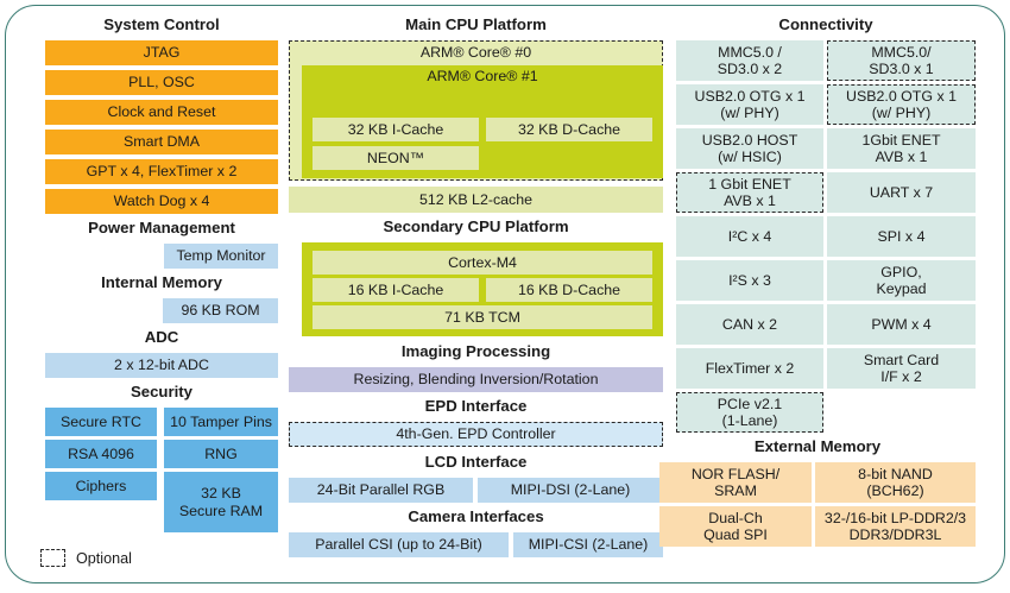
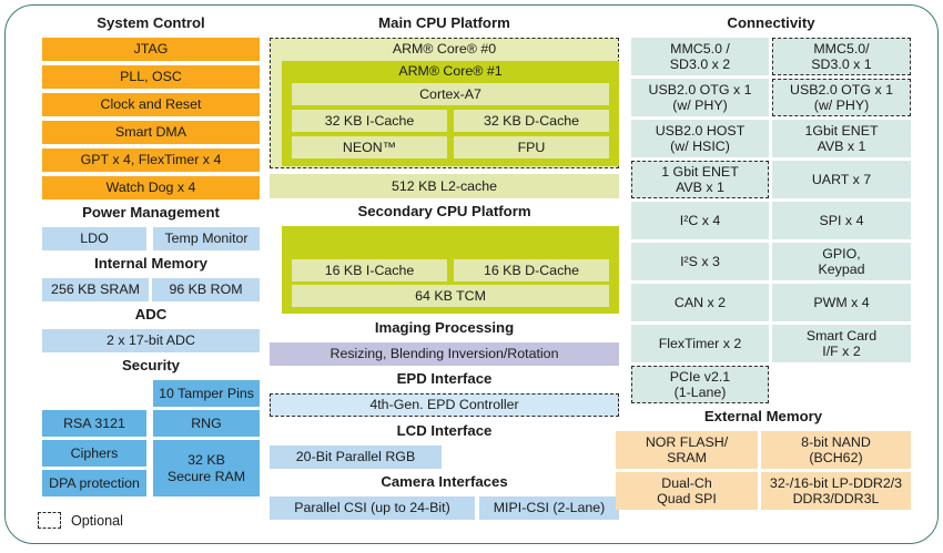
  System Control
  JTAG
  PLL, OSC
  Clock and Reset
  Smart DMA
- GPT x 4, FlexTimer x 2
+ GPT x 4, FlexTimer x 4
  Watch Dog x 4
  Power Management
+ LDO
  Temp Monitor
  Internal Memory
+ 256 KB SRAM
  96 KB ROM
  ADC
- 2 x 12-bit ADC
+ 2 x 17-bit ADC
  Security
- Secure RTC
- RSA 4096
+ RSA 3121
  Ciphers
+ DPA protection
  10 Tamper Pins
  RNG
  32 KB
  Secure RAM
  Optional
  Main CPU Platform
  ARM® Core® #0
  ARM® Core® #1
+ Cortex-A7
  32 KB I-Cache
  32 KB D-Cache
  NEON™
+ FPU
  512 KB L2-cache
  Secondary CPU Platform
- Cortex-M4
  16 KB I-Cache
  16 KB D-Cache
- 71 KB TCM
+ 64 KB TCM
  Imaging Processing
  Resizing, Blending Inversion/Rotation
  EPD Interface
  4th-Gen. EPD Controller
  LCD Interface
- 24-Bit Parallel RGB
+ 20-Bit Parallel RGB
- MIPI-DSI (2-Lane)
  Camera Interfaces
  Parallel CSI (up to 24-Bit)
  MIPI-CSI (2-Lane)
  Connectivity
  MMC5.0 /
  SD3.0 x 2
  MMC5.0/
  SD3.0 x 1
  USB2.0 OTG x 1
  (w/ PHY)
  USB2.0 OTG x 1
  (w/ PHY)
  USB2.0 HOST
  (w/ HSIC)
  1Gbit ENET
  AVB x 1
  1 Gbit ENET
  AVB x 1
  UART x 7
  I²C x 4
  SPI x 4
  I²S x 3
  GPIO,
  Keypad
  CAN x 2
  PWM x 4
  FlexTimer x 2
  Smart Card
  I/F x 2
  PCIe v2.1
  (1-Lane)
  External Memory
  NOR FLASH/
  SRAM
  8-bit NAND
  (BCH62)
  Dual-Ch
  Quad SPI
  32-/16-bit LP-DDR2/3
  DDR3/DDR3L
